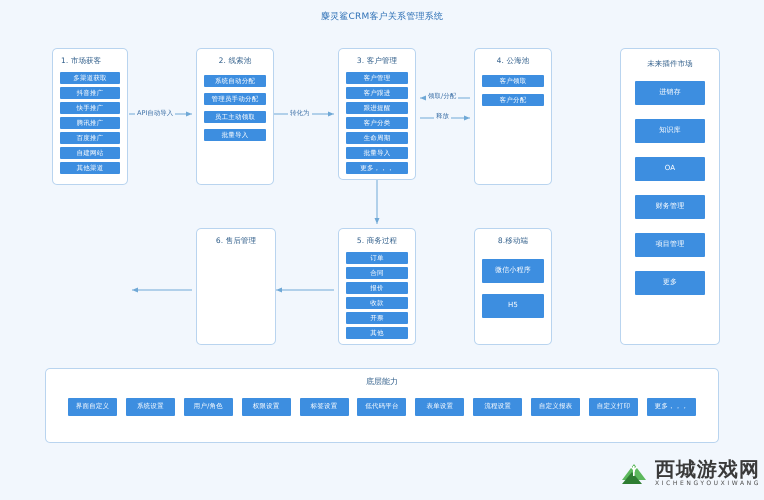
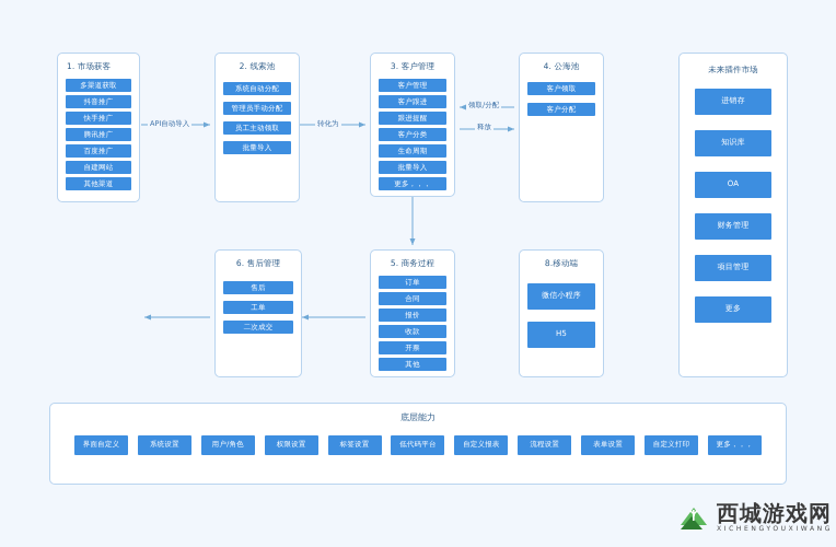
- 麋灵鲨CRM客户关系管理系统
  1. 市场获客
  多渠道获取
  抖音推广
  快手推广
  腾讯推广
  百度推广
  自建网站
  其他渠道
  2. 线索池
  系统自动分配
  管理员手动分配
  员工主动领取
  批量导入
  3. 客户管理
  客户管理
  客户跟进
  跟进提醒
  客户分类
  生命周期
  批量导入
  更多，，，
  4. 公海池
  客户领取
  客户分配
  未来插件市场
  进销存
  知识库
  OA
  财务管理
  项目管理
  更多
  6. 售后管理
+ 售后
+ 工单
+ 二次成交
  5. 商务过程
  订单
  合同
  报价
  收款
  开票
  其他
  8.移动端
  微信小程序
  H5
  API自动导入
  转化为
  领取/分配
  释放
  底层能力
  界面自定义
  系统设置
  用户/角色
  权限设置
  标签设置
  低代码平台
- 表单设置
+ 自定义报表
  流程设置
- 自定义报表
+ 表单设置
  自定义打印
  更多，，，
  西城游戏网
